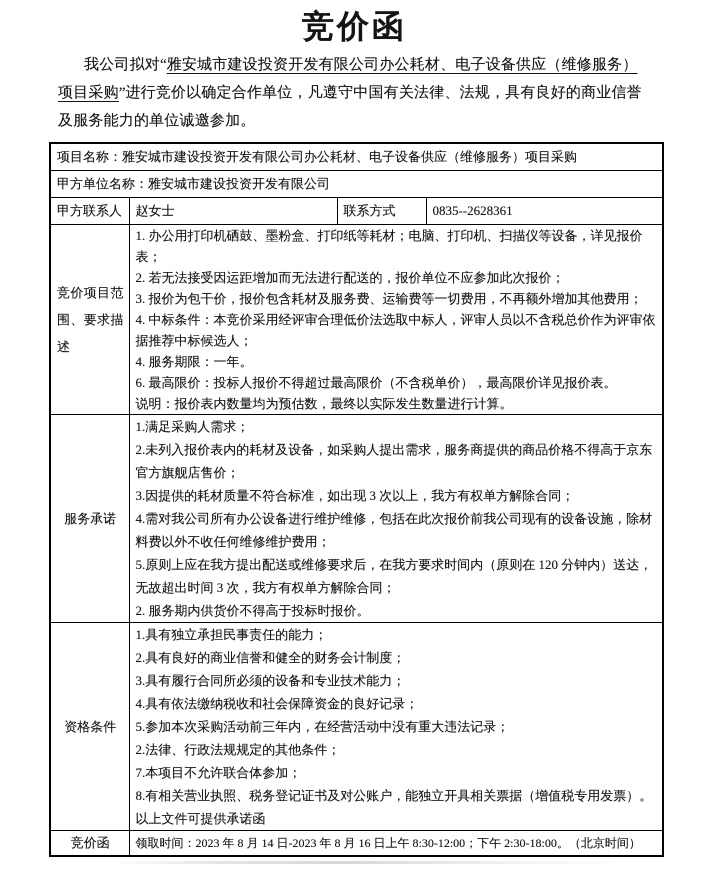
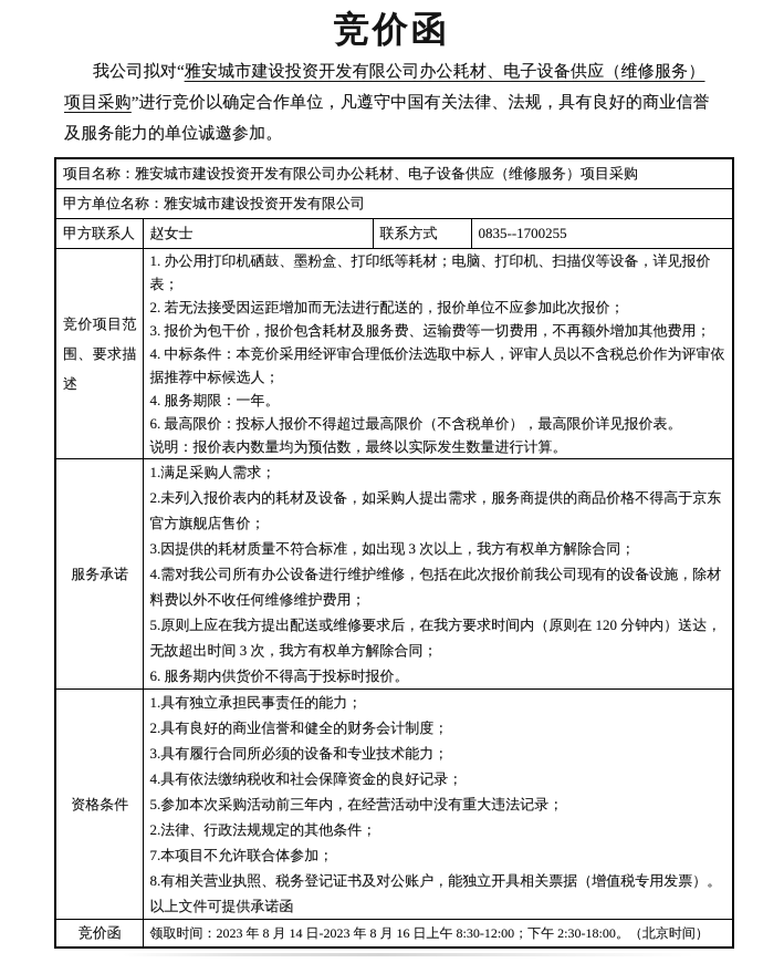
  竞价函
  我公司拟对“雅安城市建设投资开发有限公司办公耗材、电子设备供应（维修服务）项目采购”进行竞价以确定合作单位，凡遵守中国有关法律、法规，具有良好的商业信誉及服务能力的单位诚邀参加。
  项目名称：雅安城市建设投资开发有限公司办公耗材、电子设备供应（维修服务）项目采购
  甲方单位名称：雅安城市建设投资开发有限公司
- 甲方联系人	赵女士	联系方式	0835--2628361
+ 甲方联系人	赵女士	联系方式	0835--1700255
  竞价项目范围、要求描述	1. 办公用打印机硒鼓、墨粉盒、打印纸等耗材；电脑、打印机、扫描仪等设备，详见报价表；2. 若无法接受因运距增加而无法进行配送的，报价单位不应参加此次报价；3. 报价为包干价，报价包含耗材及服务费、运输费等一切费用，不再额外增加其他费用；4. 中标条件：本竞价采用经评审合理低价法选取中标人，评审人员以不含税总价作为评审依据推荐中标候选人；4. 服务期限：一年。6. 最高限价：投标人报价不得超过最高限价（不含税单价），最高限价详见报价表。说明：报价表内数量均为预估数，最终以实际发生数量进行计算。
- 服务承诺	1.满足采购人需求；2.未列入报价表内的耗材及设备，如采购人提出需求，服务商提供的商品价格不得高于京东官方旗舰店售价；3.因提供的耗材质量不符合标准，如出现 3 次以上，我方有权单方解除合同；4.需对我公司所有办公设备进行维护维修，包括在此次报价前我公司现有的设备设施，除材料费以外不收任何维修维护费用；5.原则上应在我方提出配送或维修要求后，在我方要求时间内（原则在 120 分钟内）送达，无故超出时间 3 次，我方有权单方解除合同；2. 服务期内供货价不得高于投标时报价。
+ 服务承诺	1.满足采购人需求；2.未列入报价表内的耗材及设备，如采购人提出需求，服务商提供的商品价格不得高于京东官方旗舰店售价；3.因提供的耗材质量不符合标准，如出现 3 次以上，我方有权单方解除合同；4.需对我公司所有办公设备进行维护维修，包括在此次报价前我公司现有的设备设施，除材料费以外不收任何维修维护费用；5.原则上应在我方提出配送或维修要求后，在我方要求时间内（原则在 120 分钟内）送达，无故超出时间 3 次，我方有权单方解除合同；6. 服务期内供货价不得高于投标时报价。
  资格条件	1.具有独立承担民事责任的能力；2.具有良好的商业信誉和健全的财务会计制度；3.具有履行合同所必须的设备和专业技术能力；4.具有依法缴纳税收和社会保障资金的良好记录；5.参加本次采购活动前三年内，在经营活动中没有重大违法记录；2.法律、行政法规规定的其他条件；7.本项目不允许联合体参加；8.有相关营业执照、税务登记证书及对公账户，能独立开具相关票据（增值税专用发票）。以上文件可提供承诺函
  竞价函	领取时间：2023 年 8 月 14 日-2023 年 8 月 16 日上午 8:30-12:00；下午 2:30-18:00。（北京时间）
